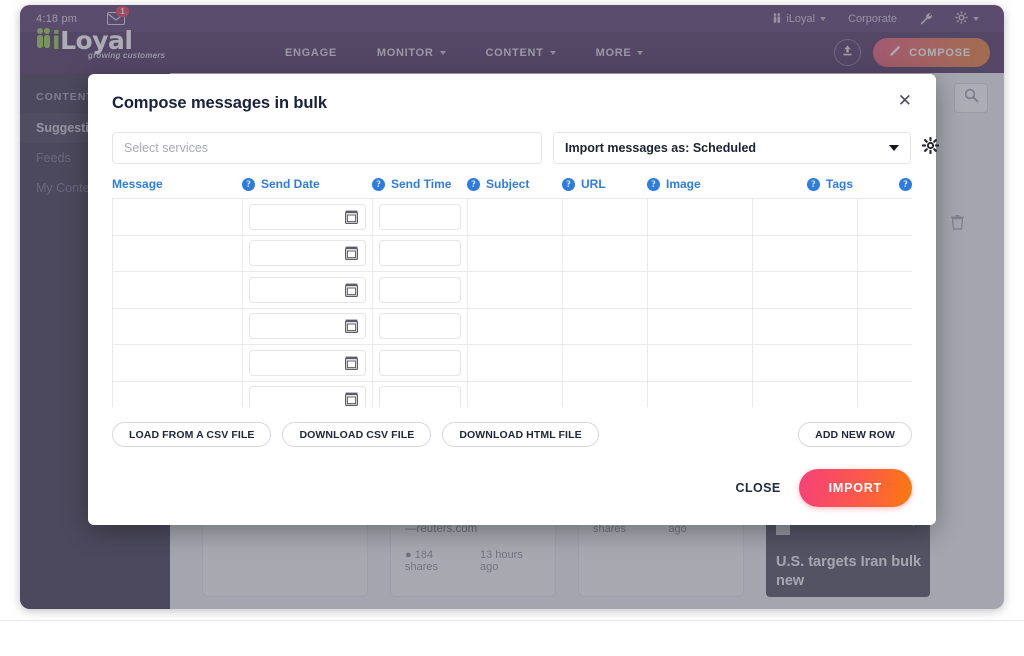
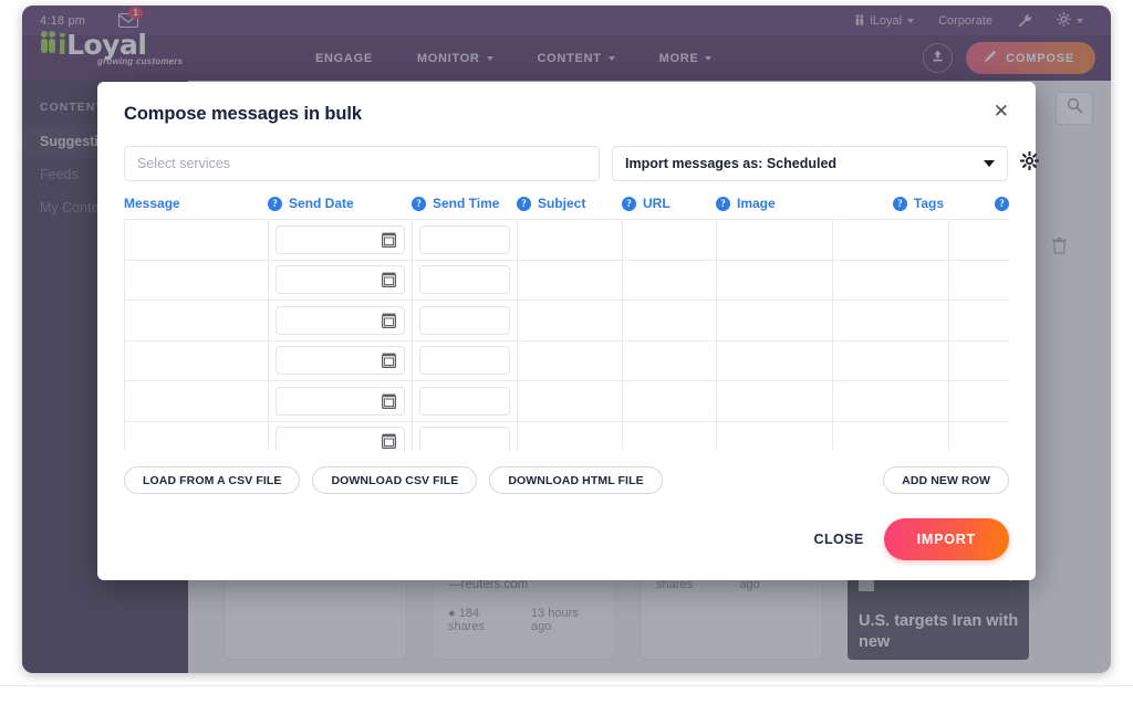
  4:18 pm
  1
  iLoyal
  Corporate
  iLoyal
  growing customers
  ENGAGE
  MONITOR
  CONTENT
  MORE
  COMPOSE
  CONTEN
  Feeds
  My Conte
  —reuters.com
  ● 184 shares
  13 hours ago
- U.S. targets Iran bulk new
+ U.S. targets Iran with new
  Compose messages in bulk
  ✕
  Select services
  Import messages as: Scheduled
  Message	? Send Date	? Send Time	? Subject	? URL	? Image	? Tags	?
  LOAD FROM A CSV FILE
  DOWNLOAD CSV FILE
  DOWNLOAD HTML FILE
  ADD NEW ROW
  CLOSE
  IMPORT
